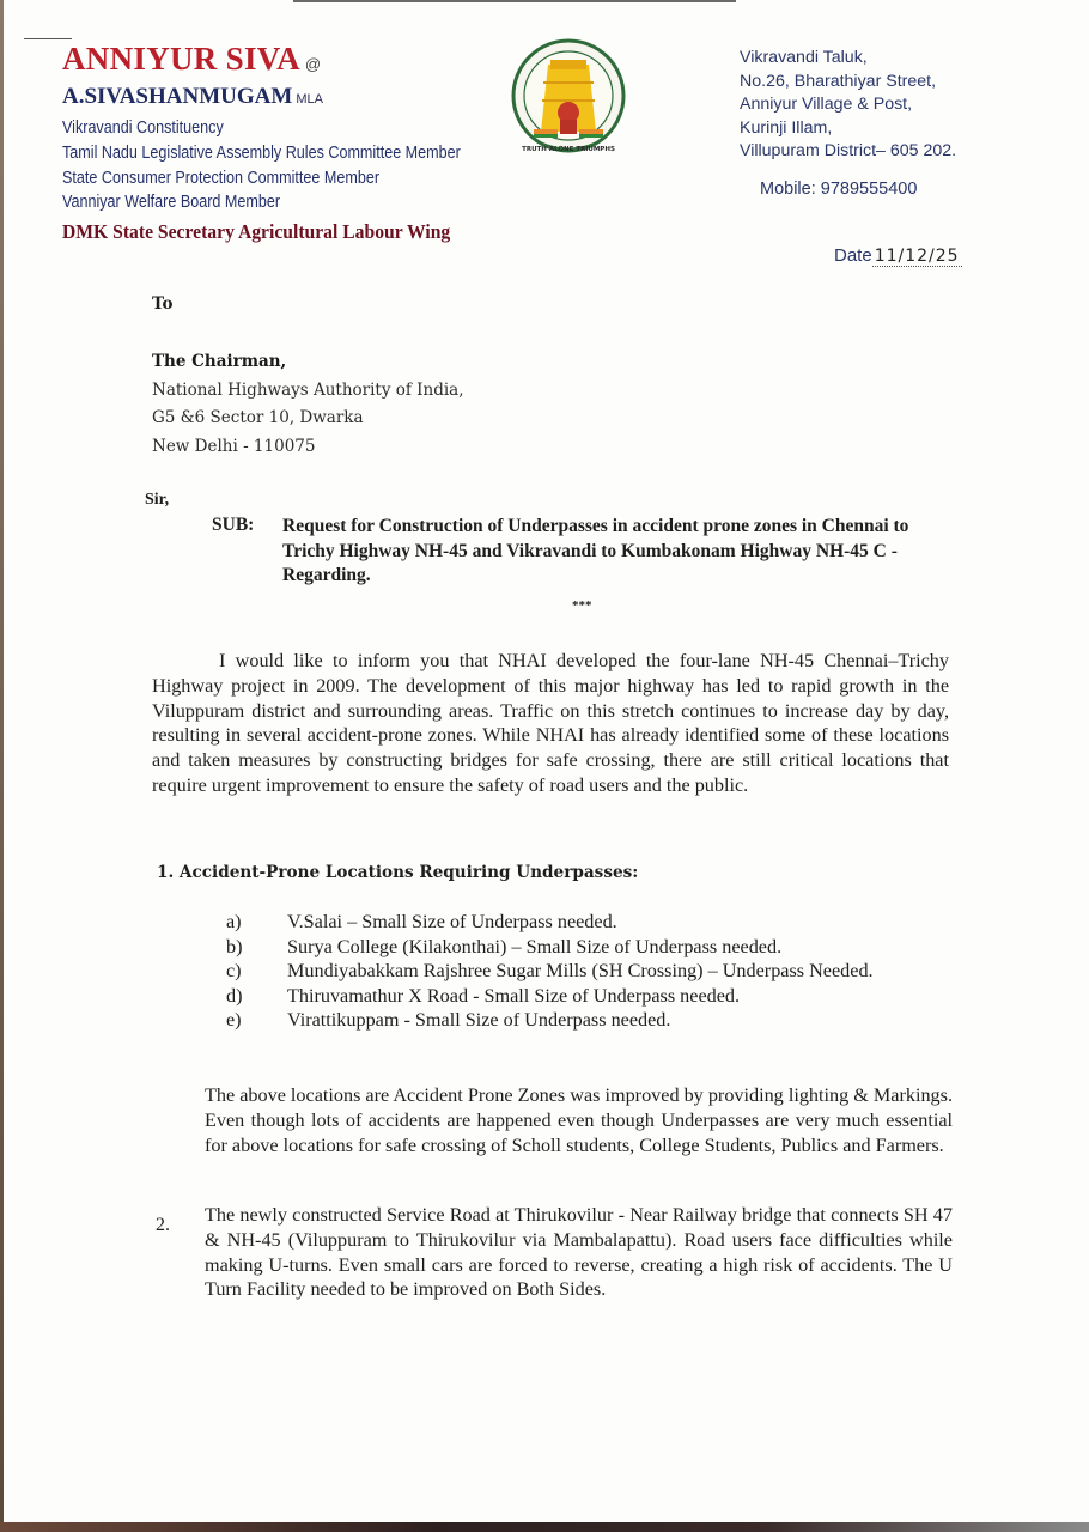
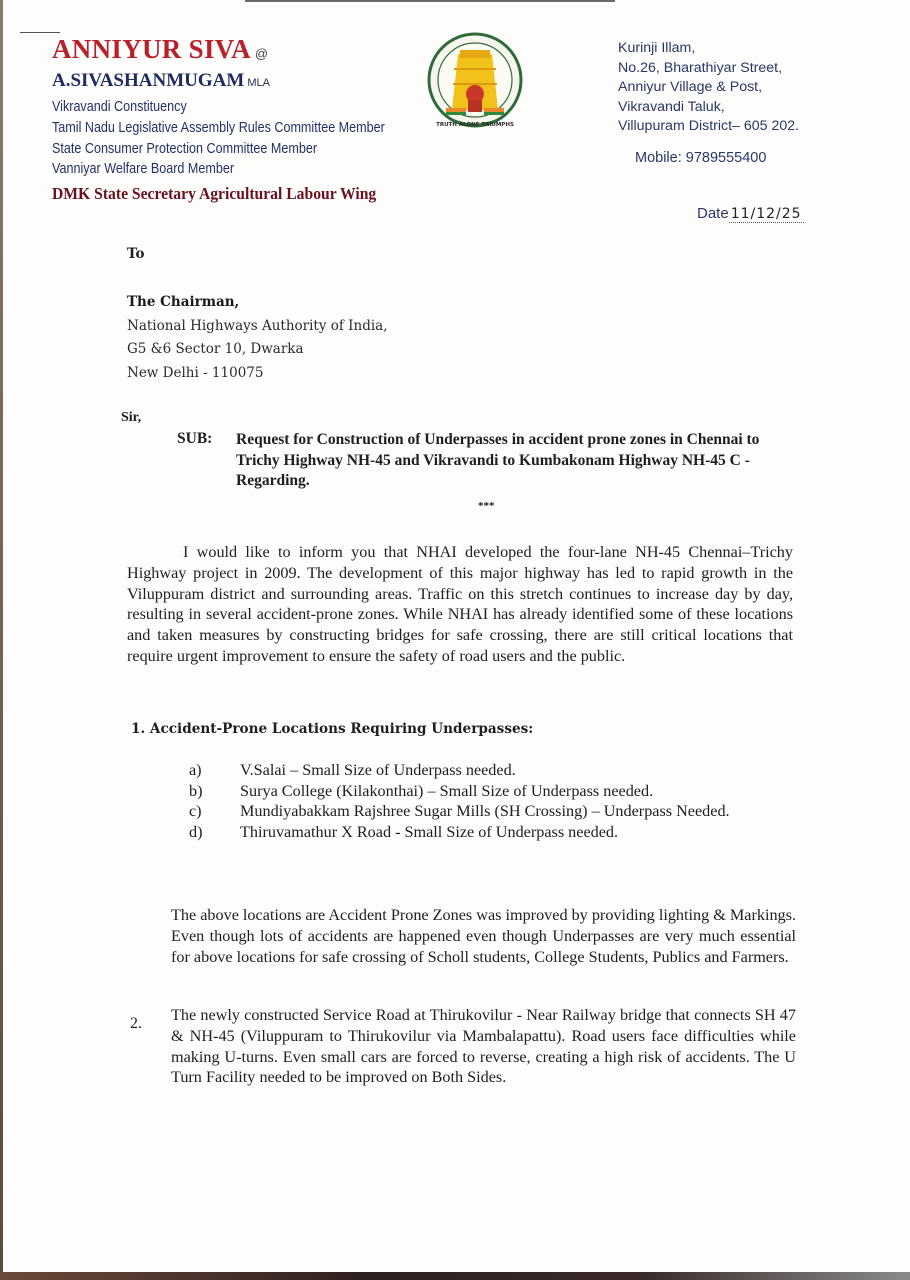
  ANNIYUR SIVA @
  A.SIVASHANMUGAM MLA
  Vikravandi Constituency
  Tamil Nadu Legislative Assembly Rules Committee Member
  State Consumer Protection Committee Member
  Vanniyar Welfare Board Member
  DMK State Secretary Agricultural Labour Wing
- Vikravandi Taluk,
+ Kurinji Illam,
  No.26, Bharathiyar Street,
  Anniyur Village & Post,
- Kurinji Illam,
+ Vikravandi Taluk,
  Villupuram District– 605 202.
  Mobile: 9789555400
  Date 11/12/25
  To
  The Chairman,
  National Highways Authority of India,
  G5 &6 Sector 10, Dwarka
  New Delhi - 110075
  Sir,
  SUB:
  Request for Construction of Underpasses in accident prone zones in Chennai to Trichy Highway NH-45 and Vikravandi to Kumbakonam Highway NH-45 C -Regarding.
  ***
  I would like to inform you that NHAI developed the four-lane NH-45 Chennai–Trichy Highway project in 2009. The development of this major highway has led to rapid growth in the Viluppuram district and surrounding areas. Traffic on this stretch continues to increase day by day, resulting in several accident-prone zones. While NHAI has already identified some of these locations and taken measures by constructing bridges for safe crossing, there are still critical locations that require urgent improvement to ensure the safety of road users and the public.
  1. Accident-Prone Locations Requiring Underpasses:
  a)
  V.Salai – Small Size of Underpass needed.
  b)
  Surya College (Kilakonthai) – Small Size of Underpass needed.
  c)
  Mundiyabakkam Rajshree Sugar Mills (SH Crossing) – Underpass Needed.
  d)
  Thiruvamathur X Road - Small Size of Underpass needed.
- e)
- Virattikuppam - Small Size of Underpass needed.
  The above locations are Accident Prone Zones was improved by providing lighting & Markings. Even though lots of accidents are happened even though Underpasses are very much essential for above locations for safe crossing of Scholl students, College Students, Publics and Farmers.
  2.
  The newly constructed Service Road at Thirukovilur - Near Railway bridge that connects SH 47 & NH-45 (Viluppuram to Thirukovilur via Mambalapattu). Road users face difficulties while making U-turns. Even small cars are forced to reverse, creating a high risk of accidents. The U Turn Facility needed to be improved on Both Sides.
